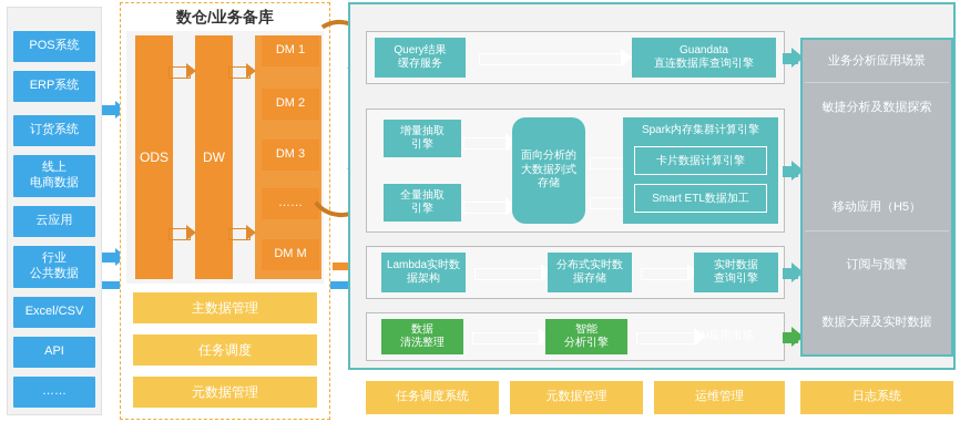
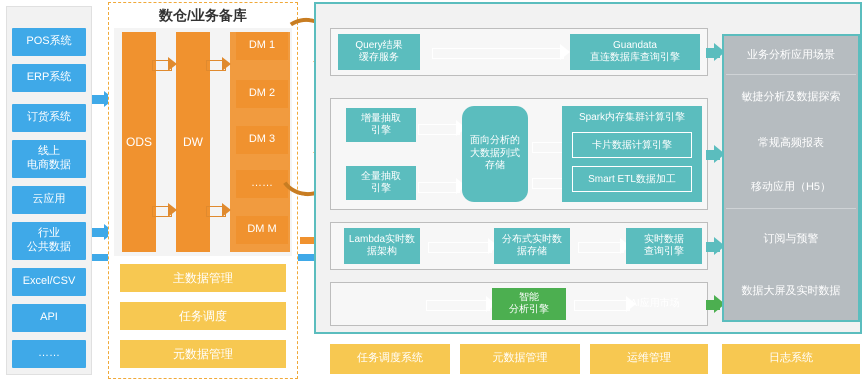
  POS系统
  ERP系统
  订货系统
  线上
  电商数据
  云应用
  行业
  公共数据
  Excel/CSV
  API
  ……
  数仓/业务备库
  ODS
  DW
  DM 1
  DM 2
  DM 3
  ……
  DM M
  主数据管理
  任务调度
  元数据管理
  Query结果
  缓存服务
  Guandata
  直连数据库查询引擎
  增量抽取
  引擎
  全量抽取
  引擎
  面向分析的
  大数据列式
  存储
  Spark内存集群计算引擎
  卡片数据计算引擎
  Smart ETL数据加工
  Lambda实时数
  据架构
  分布式实时数
  据存储
  实时数据
  查询引擎
- 数据
- 清洗整理
  智能
  分析引擎
  任务调度系统
  元数据管理
  运维管理
  日志系统
  业务分析应用场景
  敏捷分析及数据探索
+ 常规高频报表
  移动应用（H5）
  订阅与预警
  数据大屏及实时数据
